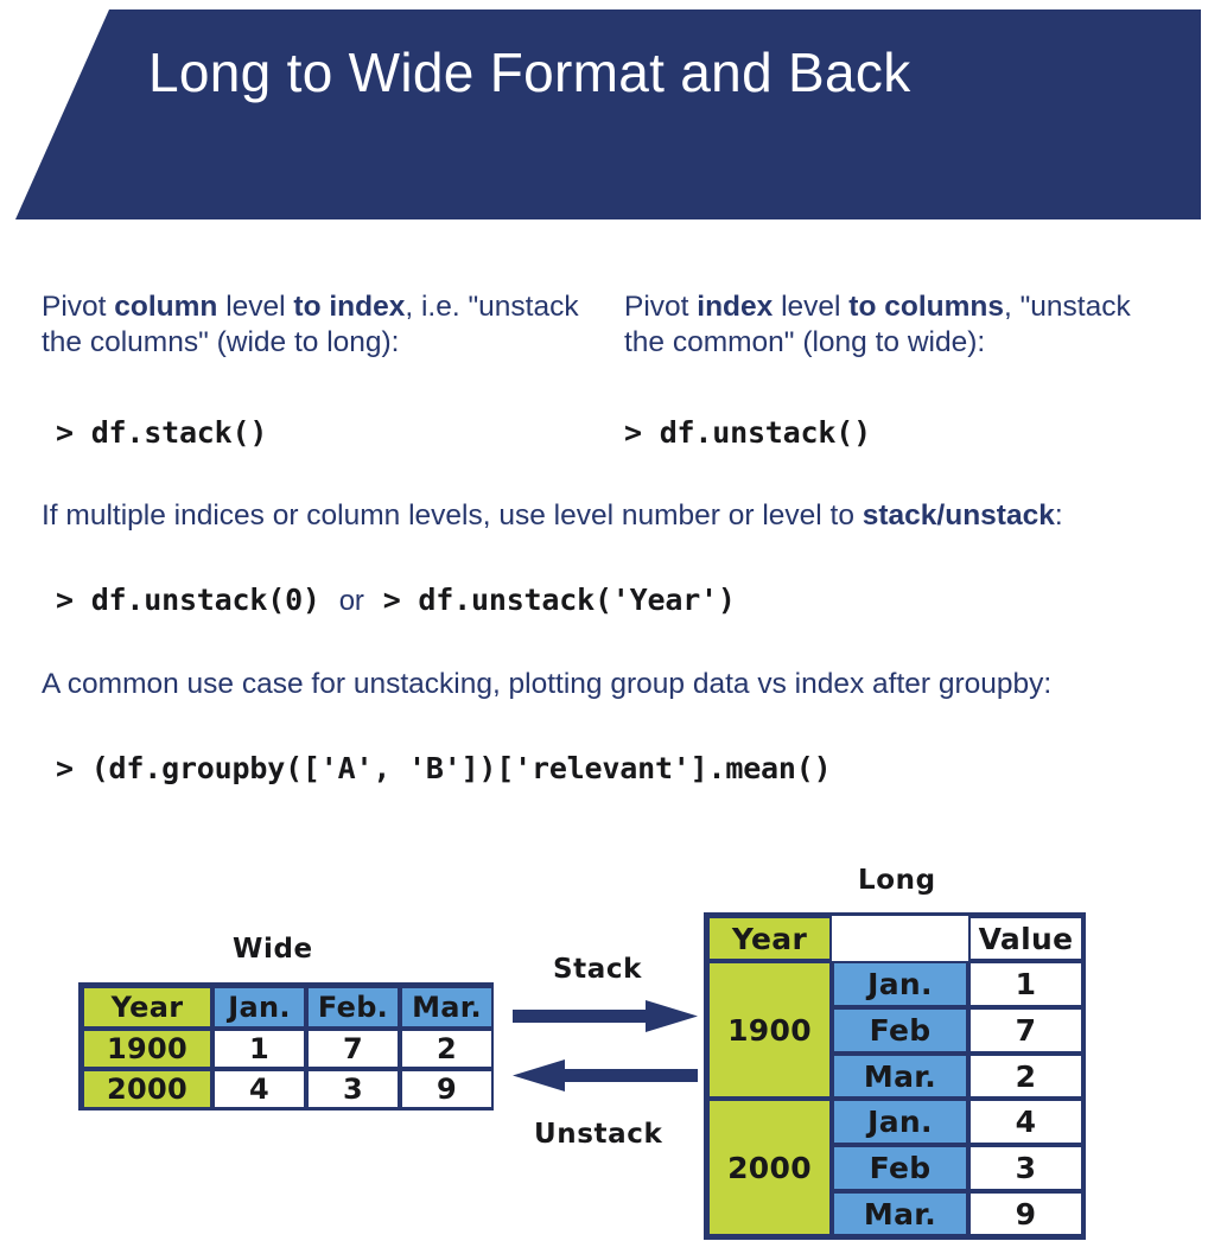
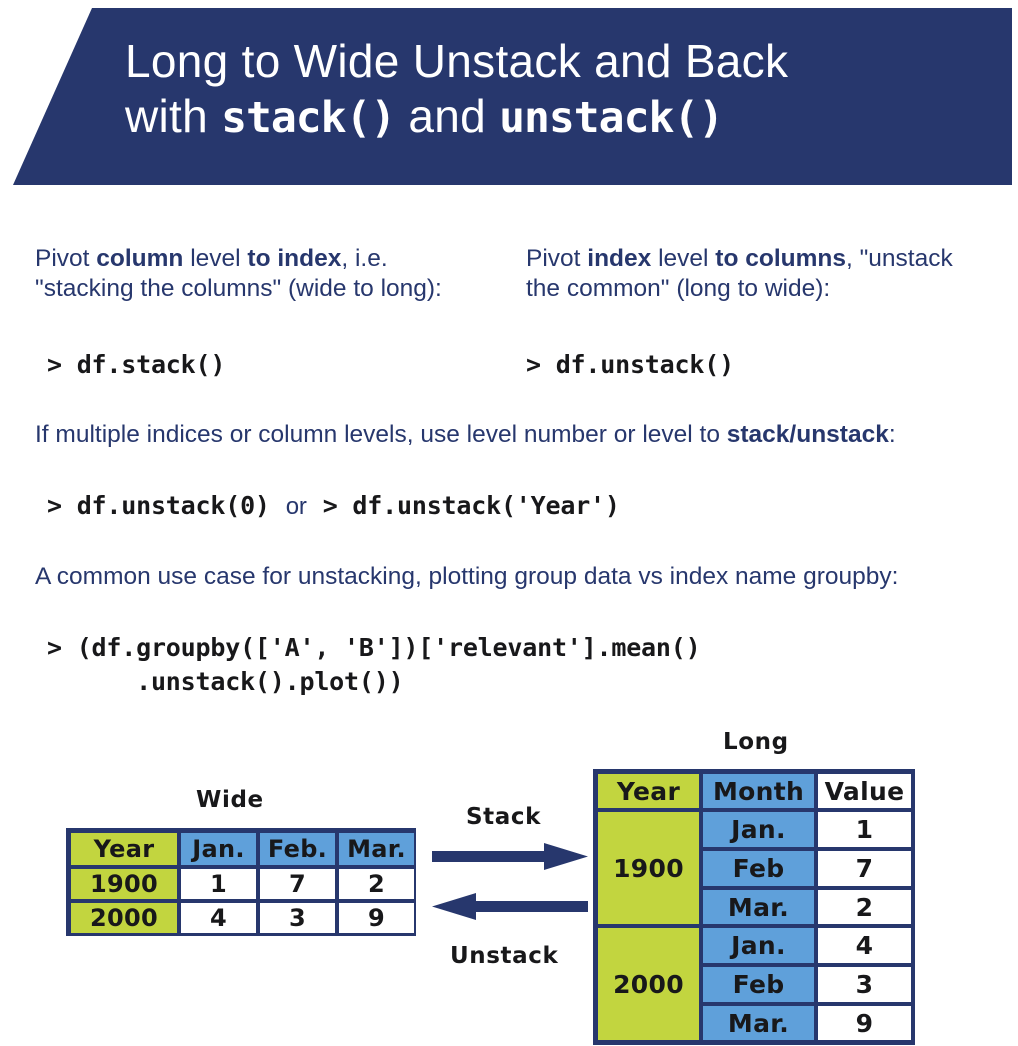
- Long to Wide Format and Back
+ Long to Wide Unstack and Back
+ with stack() and unstack()
- Pivot column level to index, i.e. "unstack the columns" (wide to long):
+ Pivot column level to index, i.e. "stacking the columns" (wide to long):
  > df.stack()
  Pivot index level to columns, "unstack the common" (long to wide):
  > df.unstack()
  If multiple indices or column levels, use level number or level to stack/unstack:
  > df.unstack(0) or > df.unstack('Year')
- A common use case for unstacking, plotting group data vs index after groupby:
+ A common use case for unstacking, plotting group data vs index name groupby:
  > (df.groupby(['A', 'B'])['relevant'].mean()
+ .unstack().plot())
  Wide
  Long
  Year
  Jan.
  Feb.
  Mar.
  1900
  1
  7
  2
  2000
  4
  3
  9
  Stack
  Unstack
  Year
+ Month
  Value
  1900
  Jan.
  1
  Feb
  7
  Mar.
  2
  2000
  Jan.
  4
  Feb
  3
  Mar.
  9
